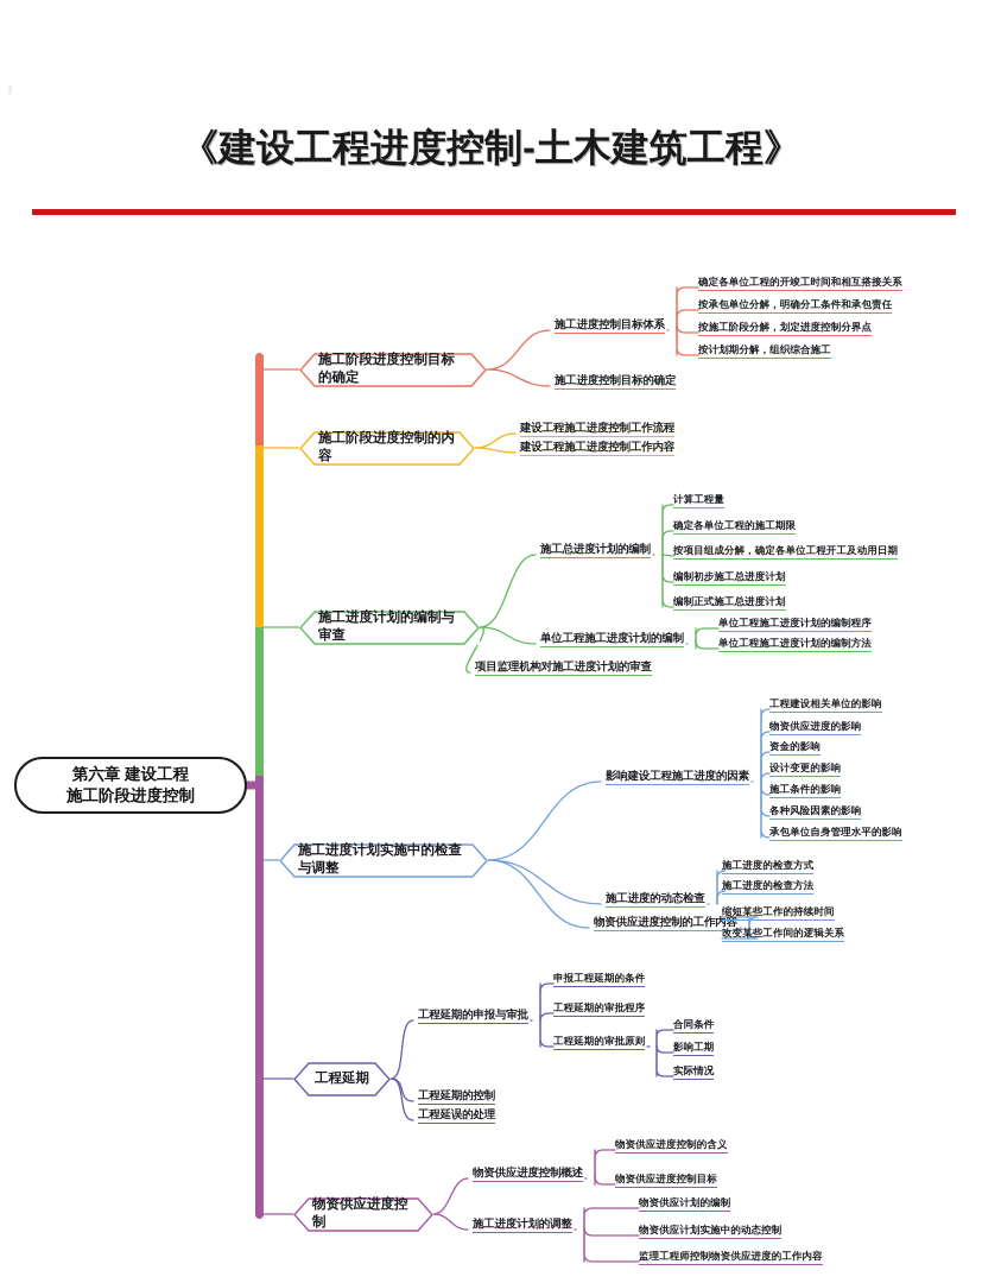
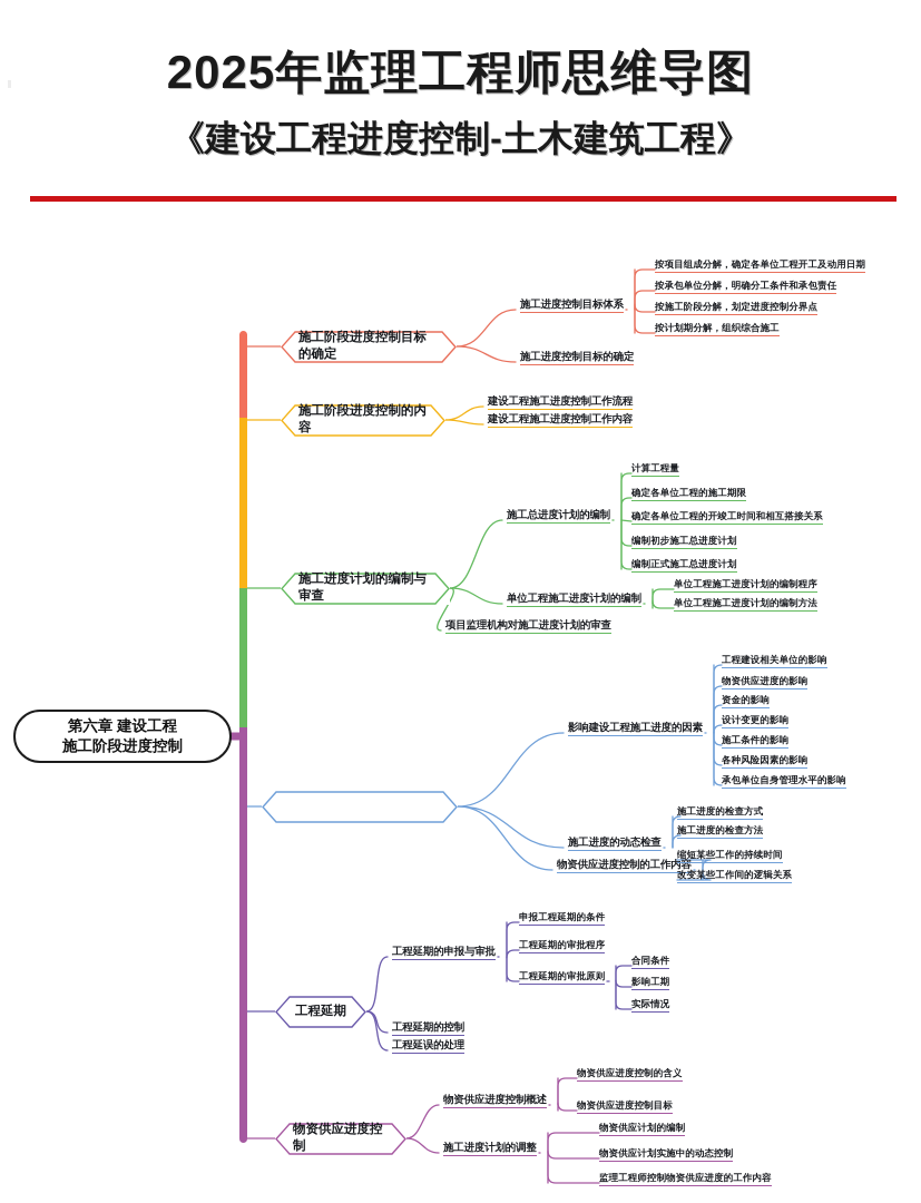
+ 2025年监理工程师思维导图
  《建设工程进度控制-土木建筑工程》
  第六章 建设工程
  施工阶段进度控制
  施工阶段进度控制目标的确定
  施工进度控制目标体系
- 确定各单位工程的开竣工时间和相互搭接关系
+ 按项目组成分解，确定各单位工程开工及动用日期
  按承包单位分解，明确分工条件和承包责任
  按施工阶段分解，划定进度控制分界点
  按计划期分解，组织综合施工
  施工进度控制目标的确定
  施工阶段进度控制的内容
  建设工程施工进度控制工作流程
  建设工程施工进度控制工作内容
  施工进度计划的编制与审查
  施工总进度计划的编制
  计算工程量
  确定各单位工程的施工期限
- 按项目组成分解，确定各单位工程开工及动用日期
+ 确定各单位工程的开竣工时间和相互搭接关系
  编制初步施工总进度计划
  编制正式施工总进度计划
  单位工程施工进度计划的编制
  单位工程施工进度计划的编制程序
  单位工程施工进度计划的编制方法
  项目监理机构对施工进度计划的审查
- 施工进度计划实施中的检查与调整
  影响建设工程施工进度的因素
  工程建设相关单位的影响
  物资供应进度的影响
  资金的影响
  设计变更的影响
  施工条件的影响
  各种风险因素的影响
  承包单位自身管理水平的影响
  施工进度的动态检查
  施工进度的检查方式
  施工进度的检查方法
  物资供应进度控制的工作内容
  缩短某些工作的持续时间
  改变某些工作间的逻辑关系
  工程延期
  工程延期的申报与审批
  申报工程延期的条件
  工程延期的审批程序
  工程延期的审批原则
  合同条件
  影响工期
  实际情况
  工程延期的控制
  工程延误的处理
  物资供应进度控制
  物资供应进度控制概述
  物资供应进度控制的含义
  物资供应进度控制目标
  施工进度计划的调整
  物资供应计划的编制
  物资供应计划实施中的动态控制
  监理工程师控制物资供应进度的工作内容
